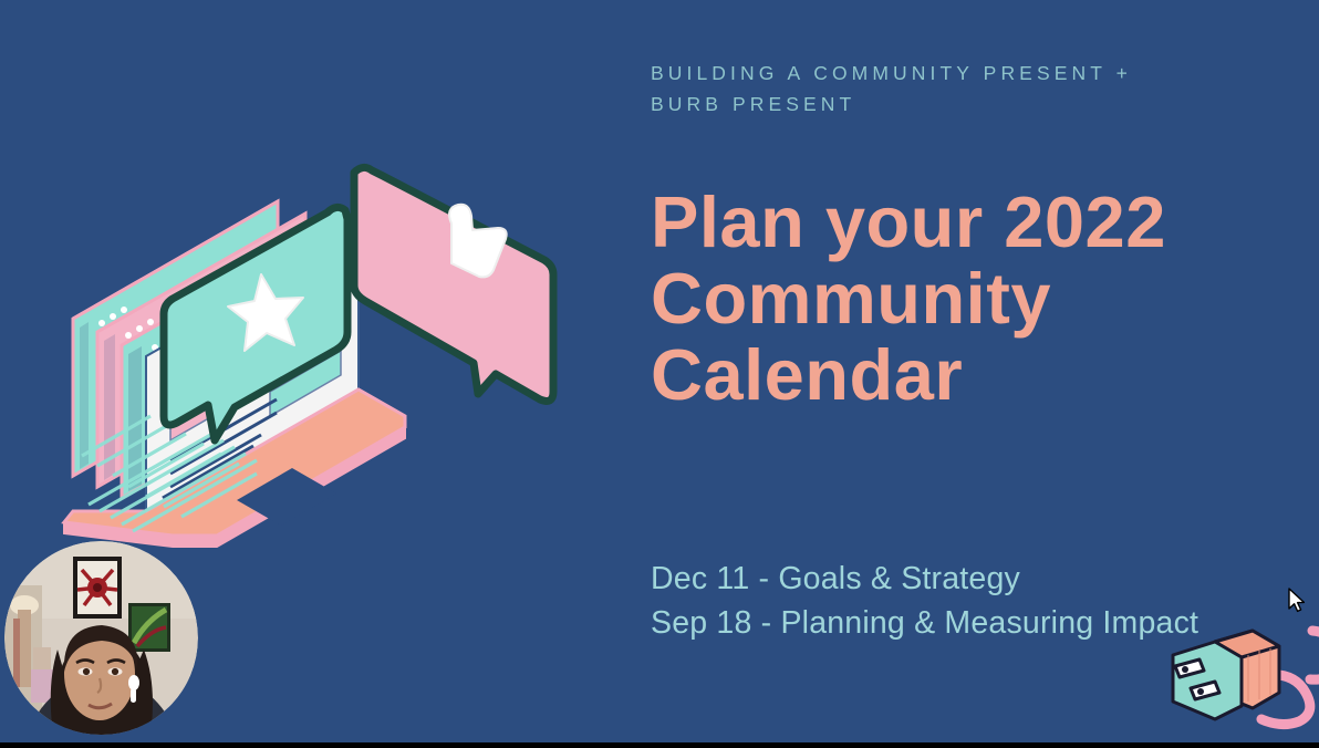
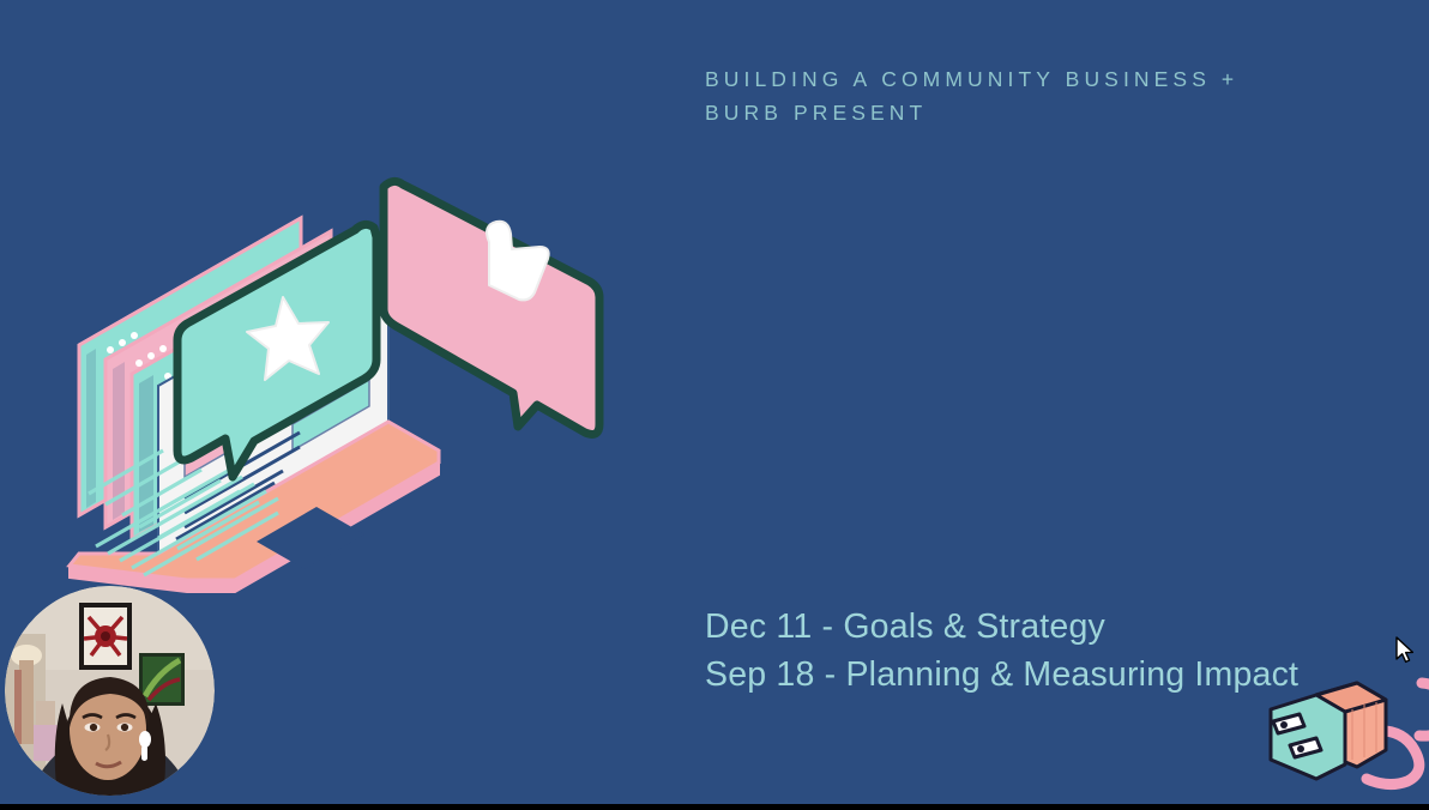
- BUILDING A COMMUNITY PRESENT + BURB PRESENT
+ BUILDING A COMMUNITY BUSINESS + BURB PRESENT
- Plan your 2022
- Community
- Calendar
  Dec 11 - Goals & Strategy
  Sep 18 - Planning & Measuring Impact
